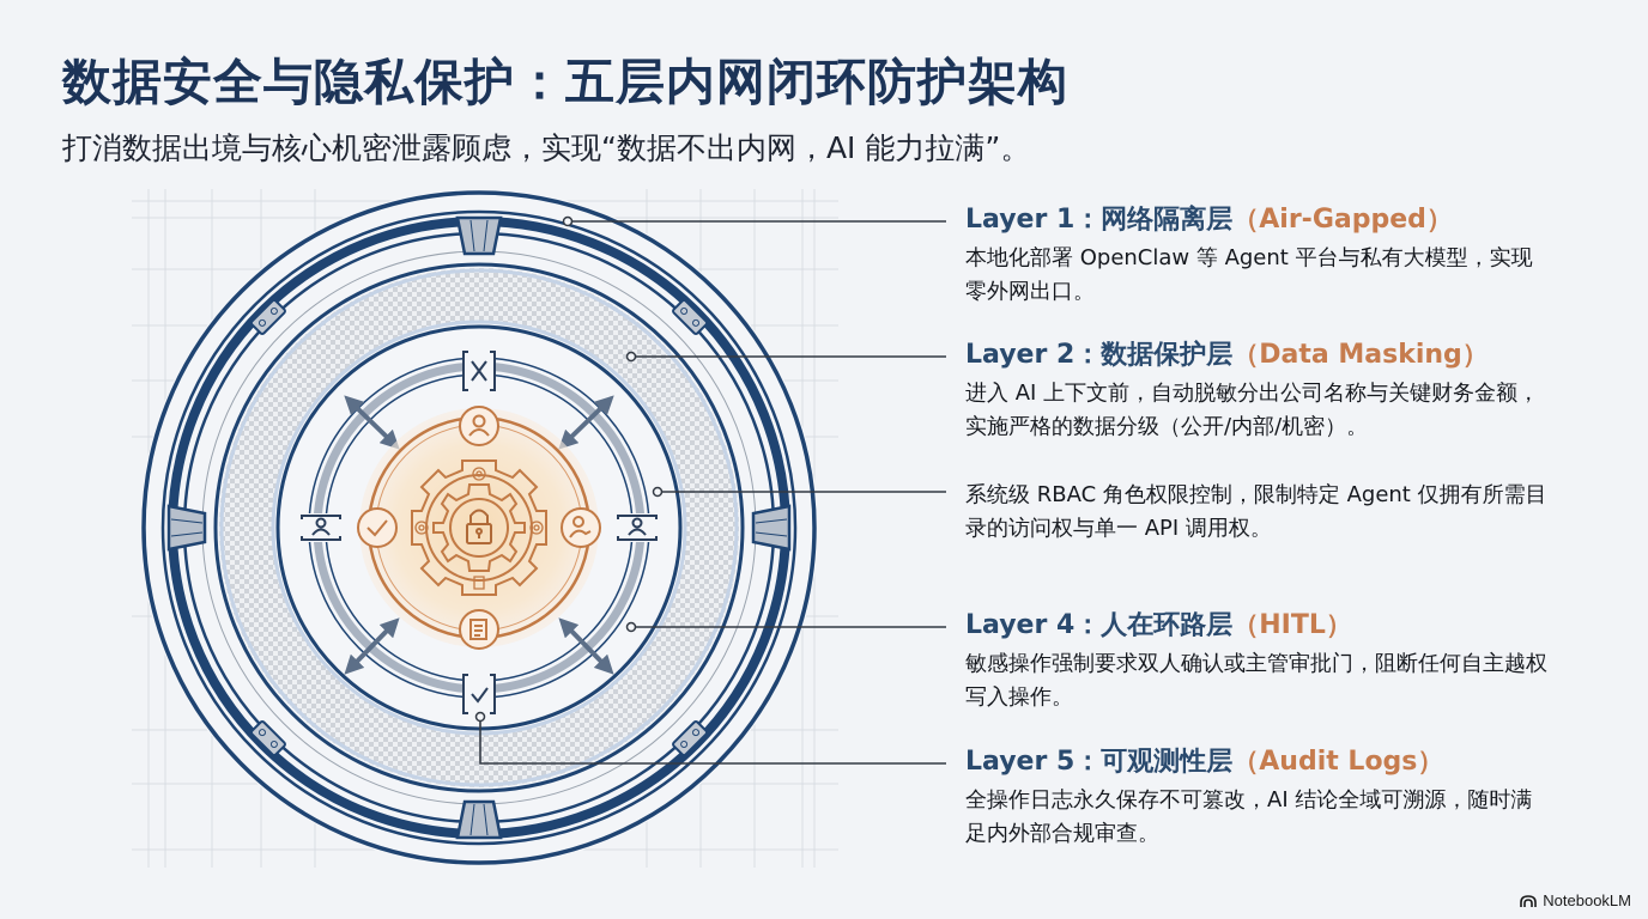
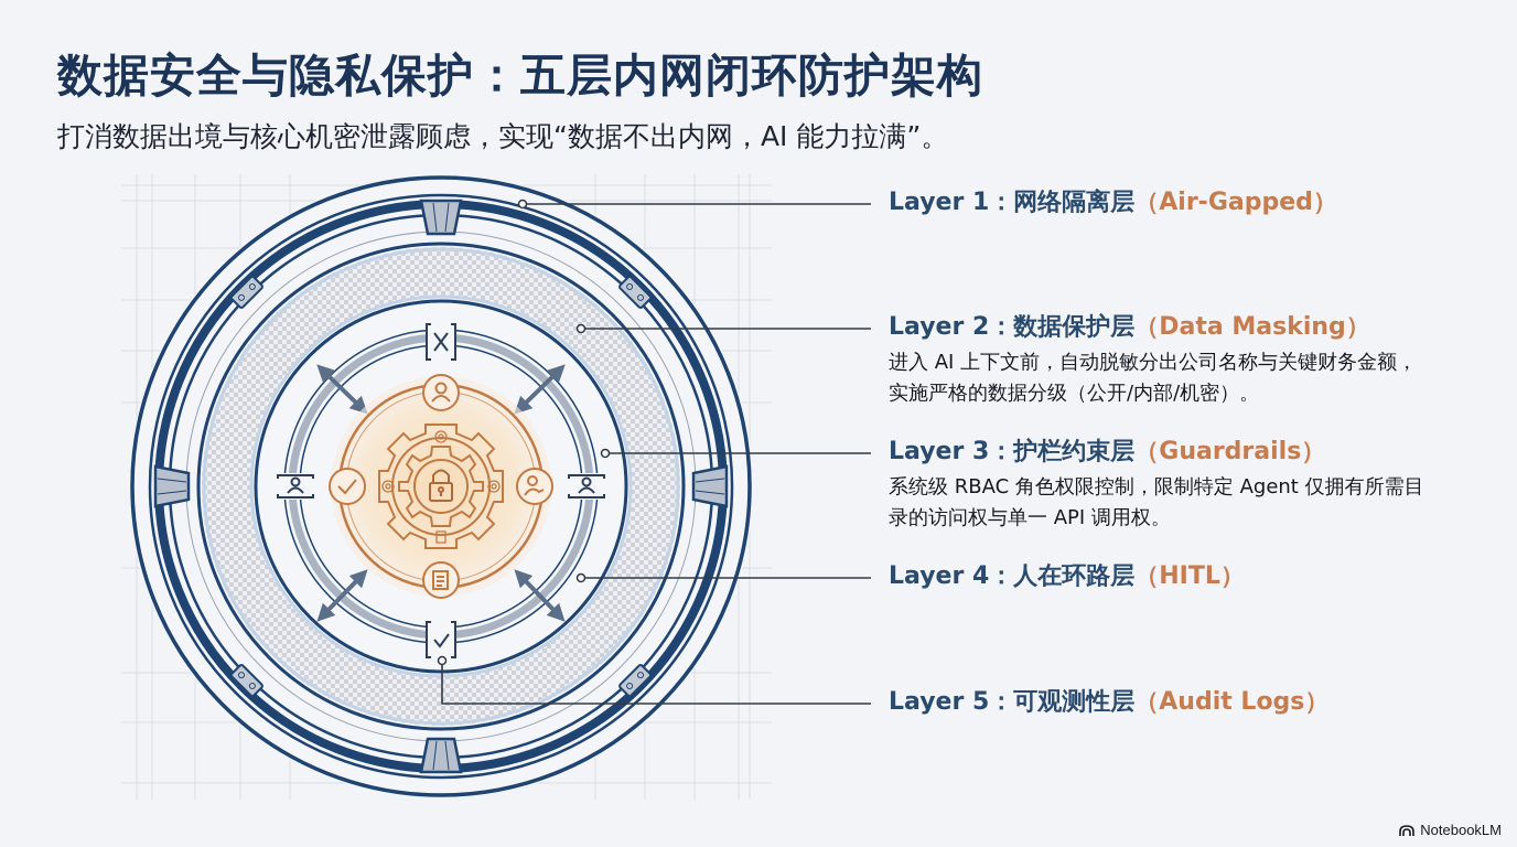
  数据安全与隐私保护：五层内网闭环防护架构
  打消数据出境与核心机密泄露顾虑，实现“数据不出内网，AI 能力拉满”。
  Layer 1：网络隔离层（Air-Gapped）
- 本地化部署 OpenClaw 等 Agent 平台与私有大模型，实现零外网出口。
  Layer 2：数据保护层（Data Masking）
  进入 AI 上下文前，自动脱敏分出公司名称与关键财务金额，实施严格的数据分级（公开/内部/机密）。
+ Layer 3：护栏约束层（Guardrails）
  系统级 RBAC 角色权限控制，限制特定 Agent 仅拥有所需目录的访问权与单一 API 调用权。
  Layer 4：人在环路层（HITL）
- 敏感操作强制要求双人确认或主管审批门，阻断任何自主越权写入操作。
  Layer 5：可观测性层（Audit Logs）
- 全操作日志永久保存不可篡改，AI 结论全域可溯源，随时满足内外部合规审查。
  NotebookLM
